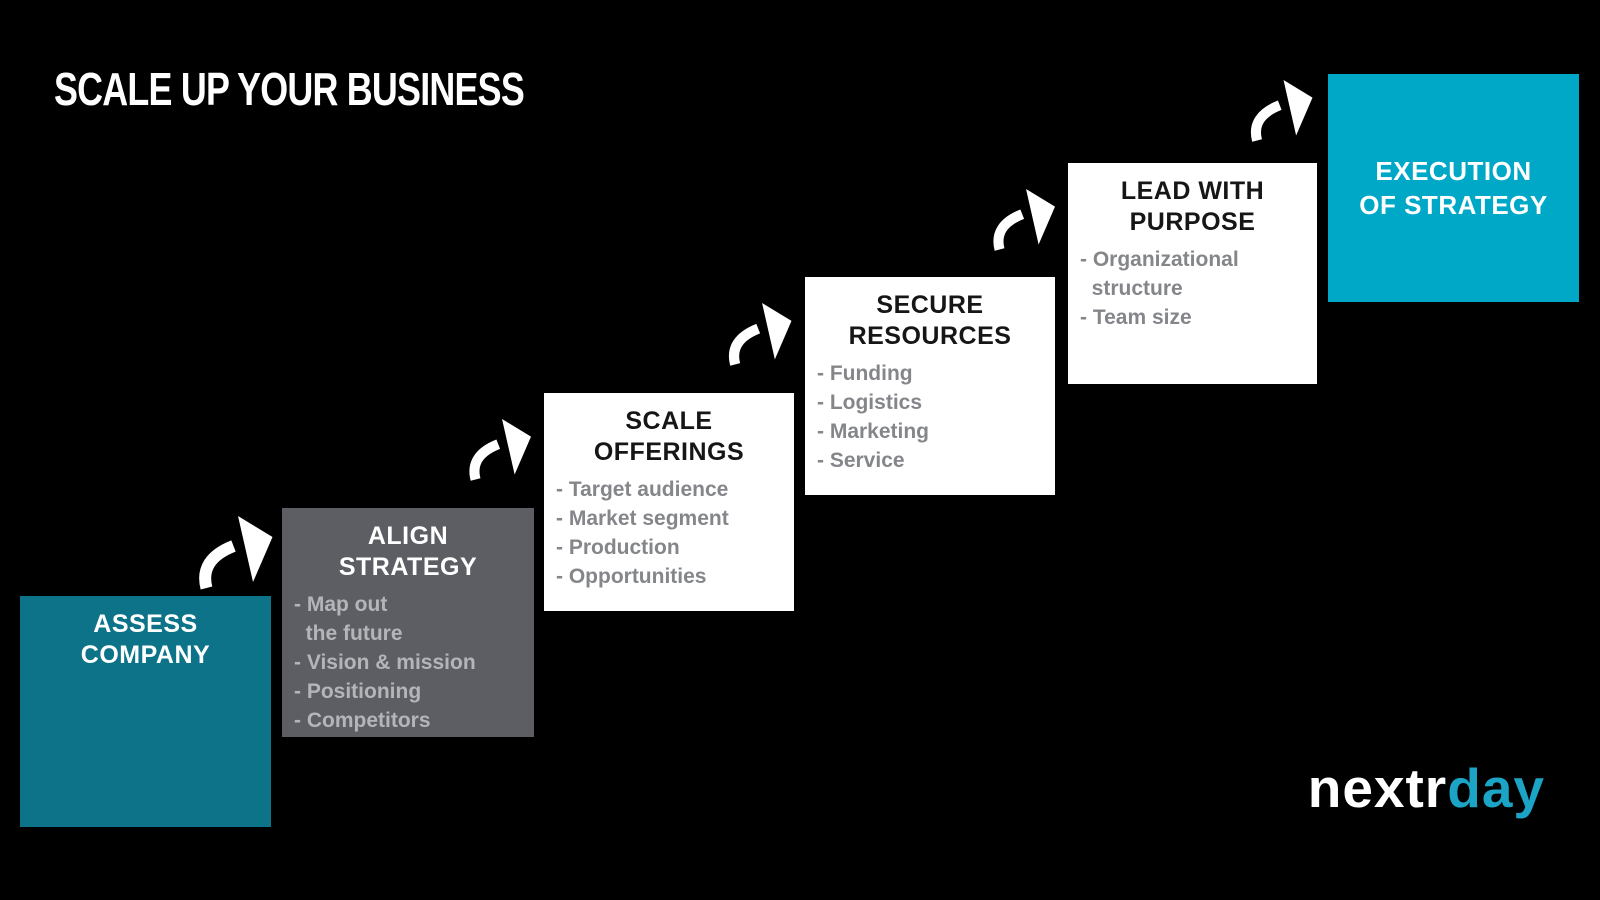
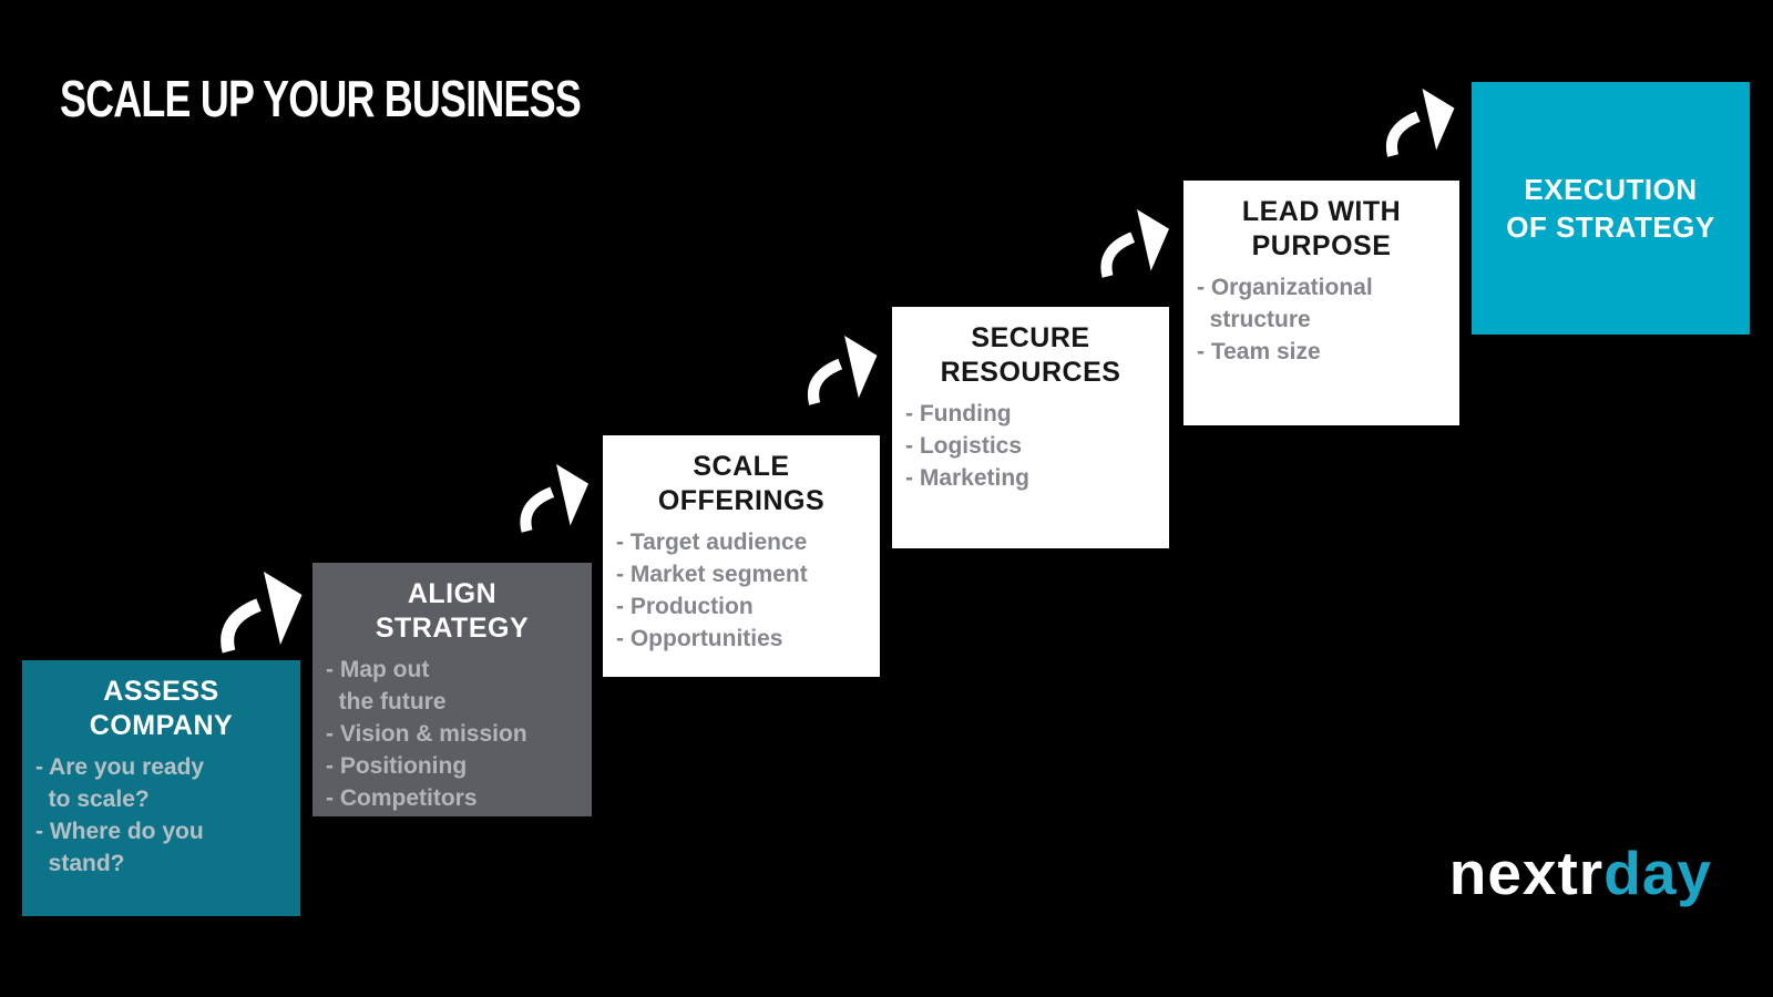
  SCALE UP YOUR BUSINESS
  ASSESS
  COMPANY
+ - Are you ready
+ to scale?
+ - Where do you
+ stand?
  ALIGN
  STRATEGY
  - Map out
  the future
  - Vision & mission
  - Positioning
  - Competitors
  SCALE
  OFFERINGS
  - Target audience
  - Market segment
  - Production
  - Opportunities
  SECURE
  RESOURCES
  - Funding
  - Logistics
  - Marketing
- - Service
  LEAD WITH
  PURPOSE
  - Organizational
  structure
  - Team size
  EXECUTION
  OF STRATEGY
  nextrday
